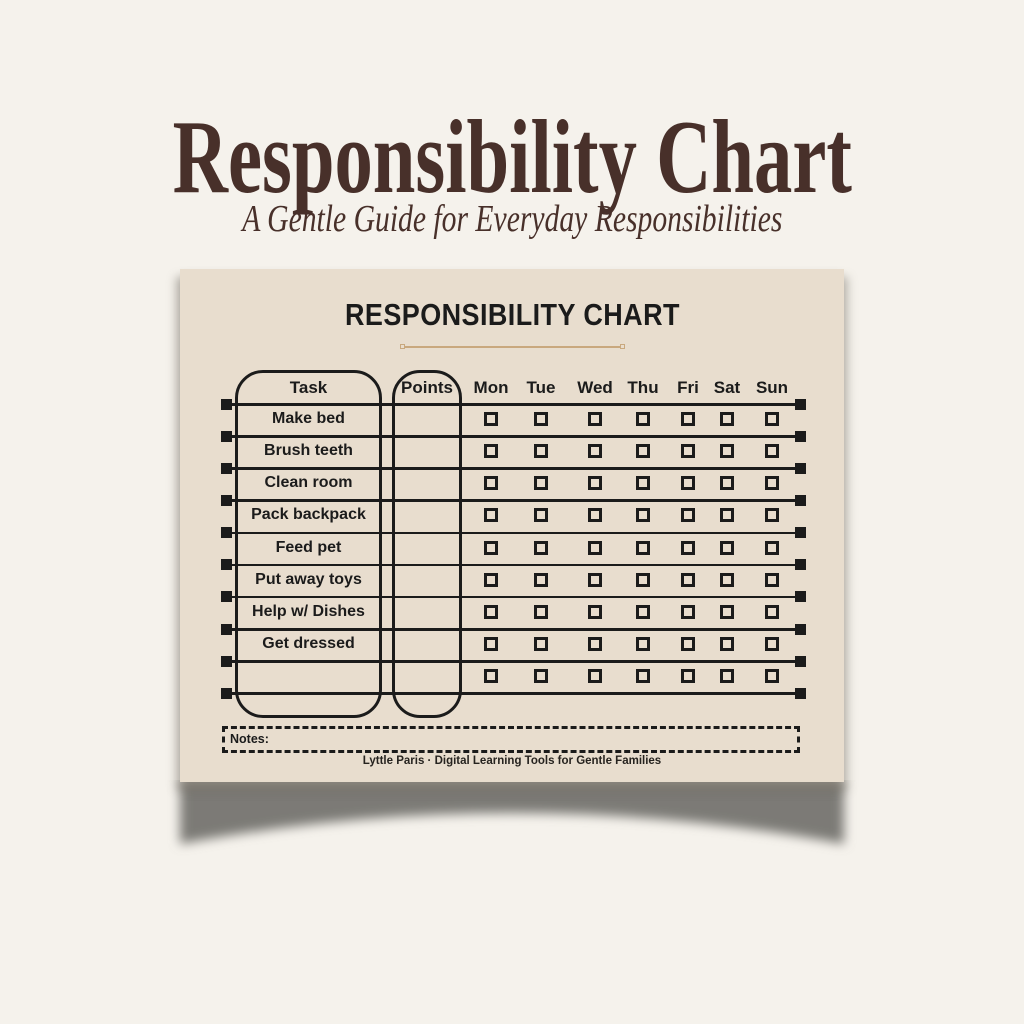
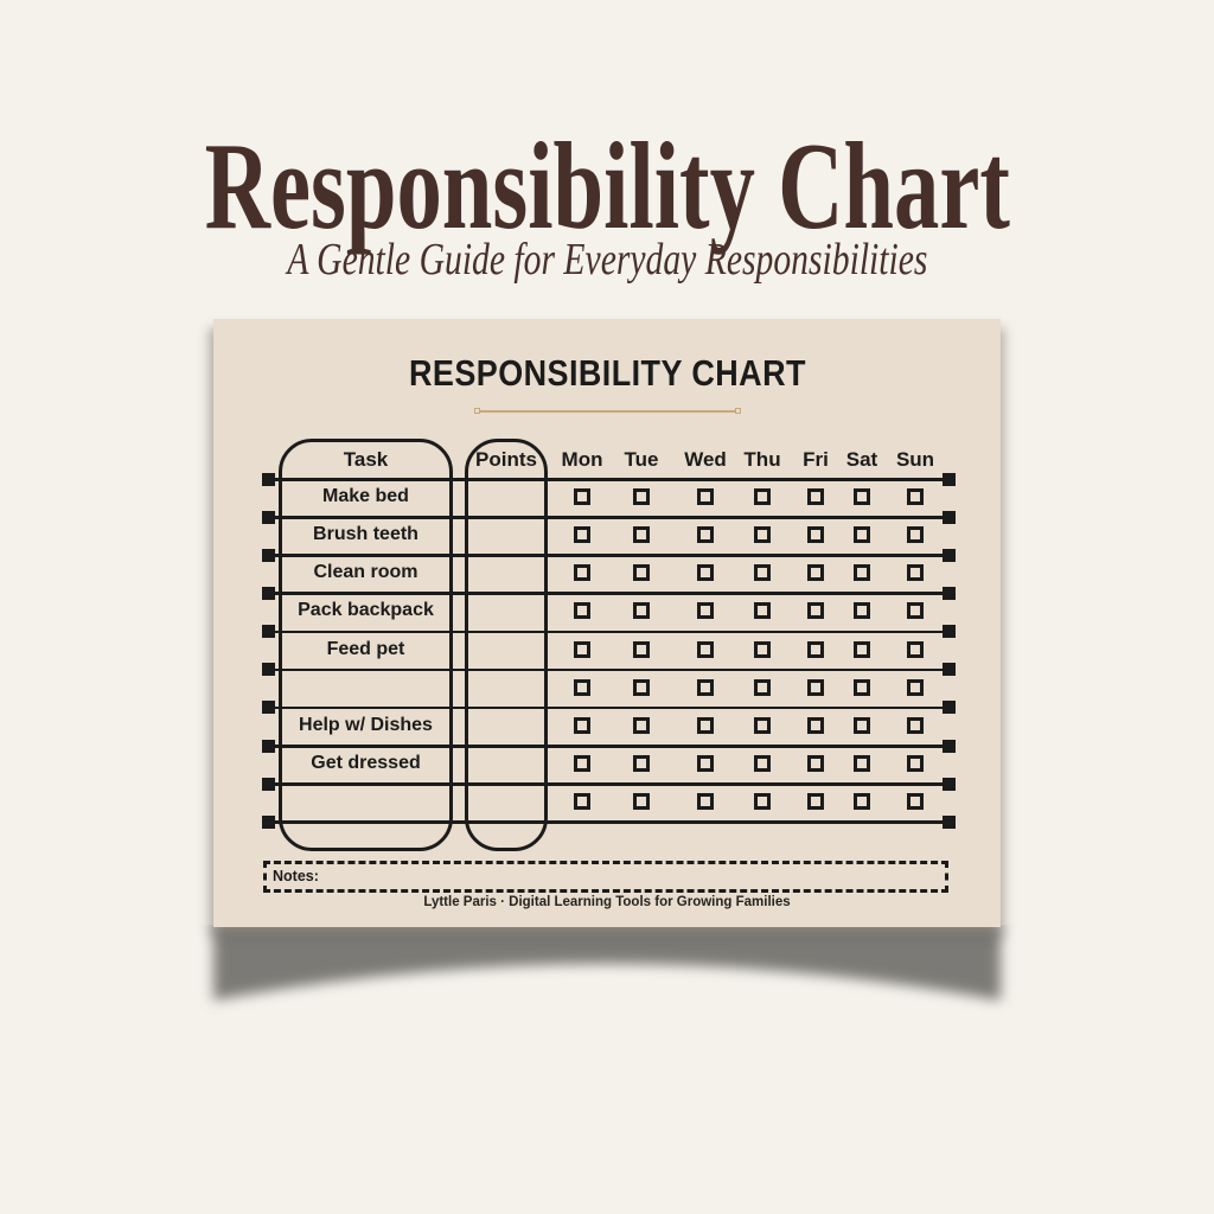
  Responsibility Chart
  A Gentle Guide for Everyday Responsibilities
  RESPONSIBILITY CHART
  Task
  Points
  Notes:
- Lyttle Paris · Digital Learning Tools for Gentle Families
+ Lyttle Paris · Digital Learning Tools for Growing Families
  Mon
  Tue
  Wed
  Thu
  Fri
  Sat
  Sun
  Make bed
  Brush teeth
  Clean room
  Pack backpack
  Feed pet
- Put away toys
  Help w/ Dishes
  Get dressed
